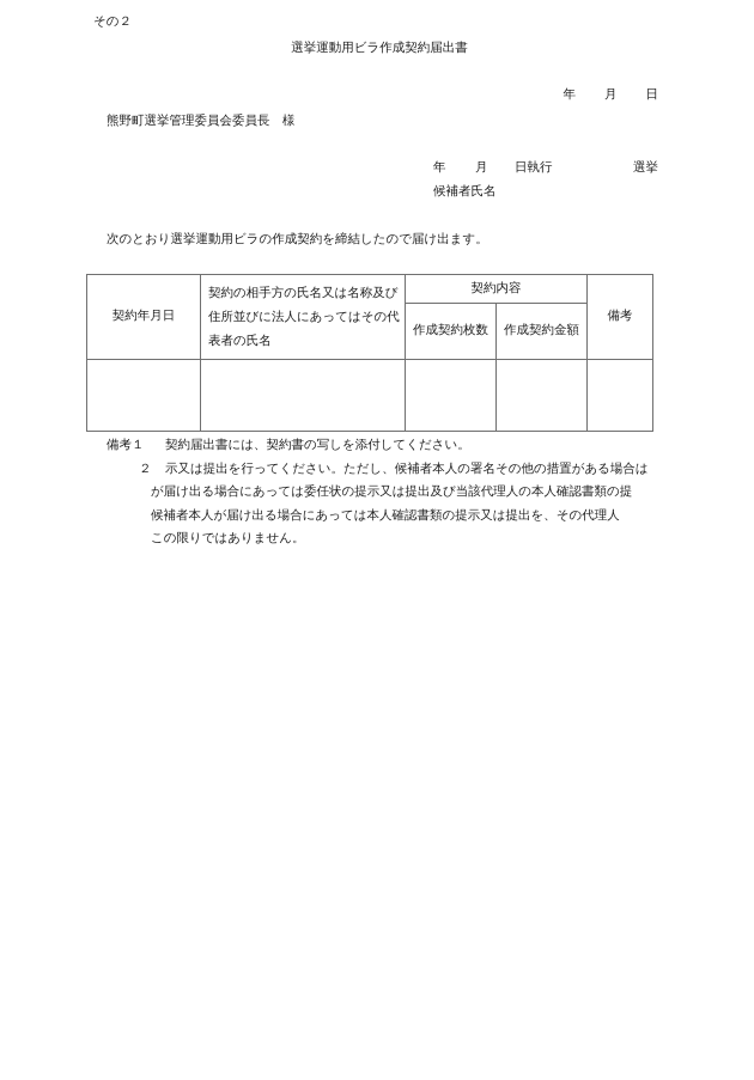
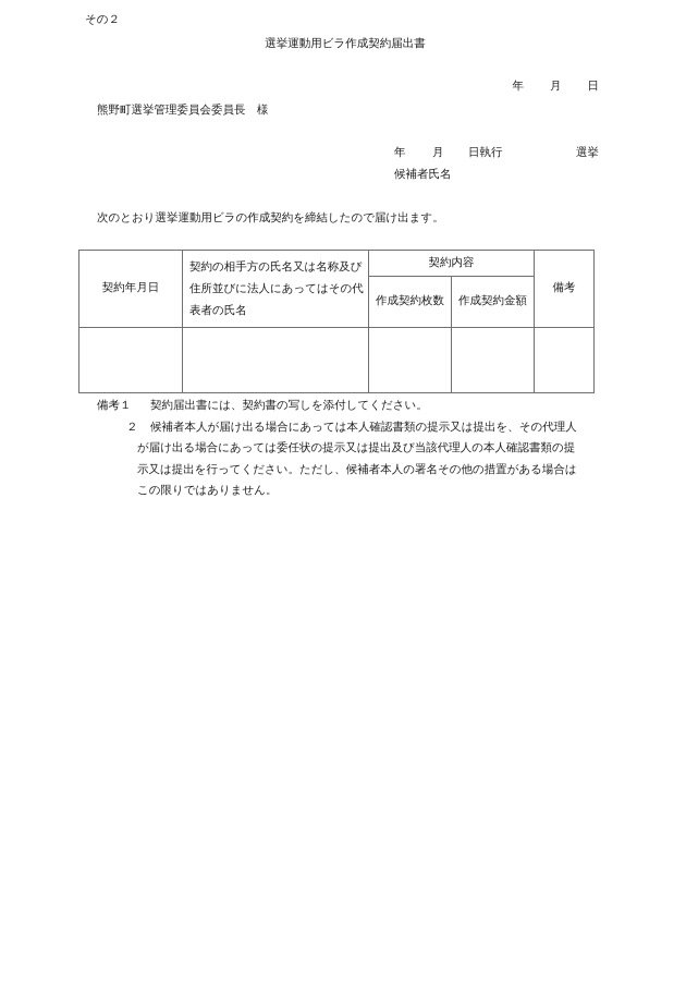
  その２
  選挙運動用ビラ作成契約届出書
  年 月 日
  熊野町選挙管理委員会委員長 様
  年
  月
  日執行
  選挙
  候補者氏名
  次のとおり選挙運動用ビラの作成契約を締結したので届け出ます。
  契約年月日	契約の相手方の氏名又は名称及び住所並びに法人にあってはその代表者の氏名	契約内容	備考
  作成契約枚数	作成契約金額
  備考１
  契約届出書には、契約書の写しを添付してください。
  ２
- 示又は提出を行ってください。ただし、候補者本人の署名その他の措置がある場合は
+ 候補者本人が届け出る場合にあっては本人確認書類の提示又は提出を、その代理人
  が届け出る場合にあっては委任状の提示又は提出及び当該代理人の本人確認書類の提
- 候補者本人が届け出る場合にあっては本人確認書類の提示又は提出を、その代理人
+ 示又は提出を行ってください。ただし、候補者本人の署名その他の措置がある場合は
  この限りではありません。
